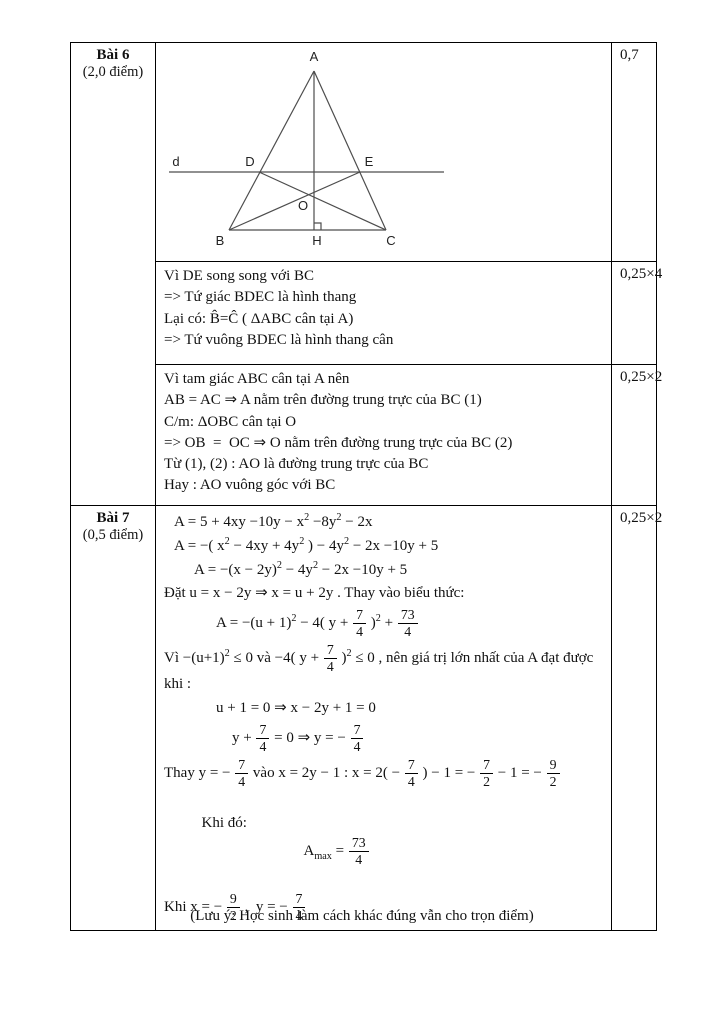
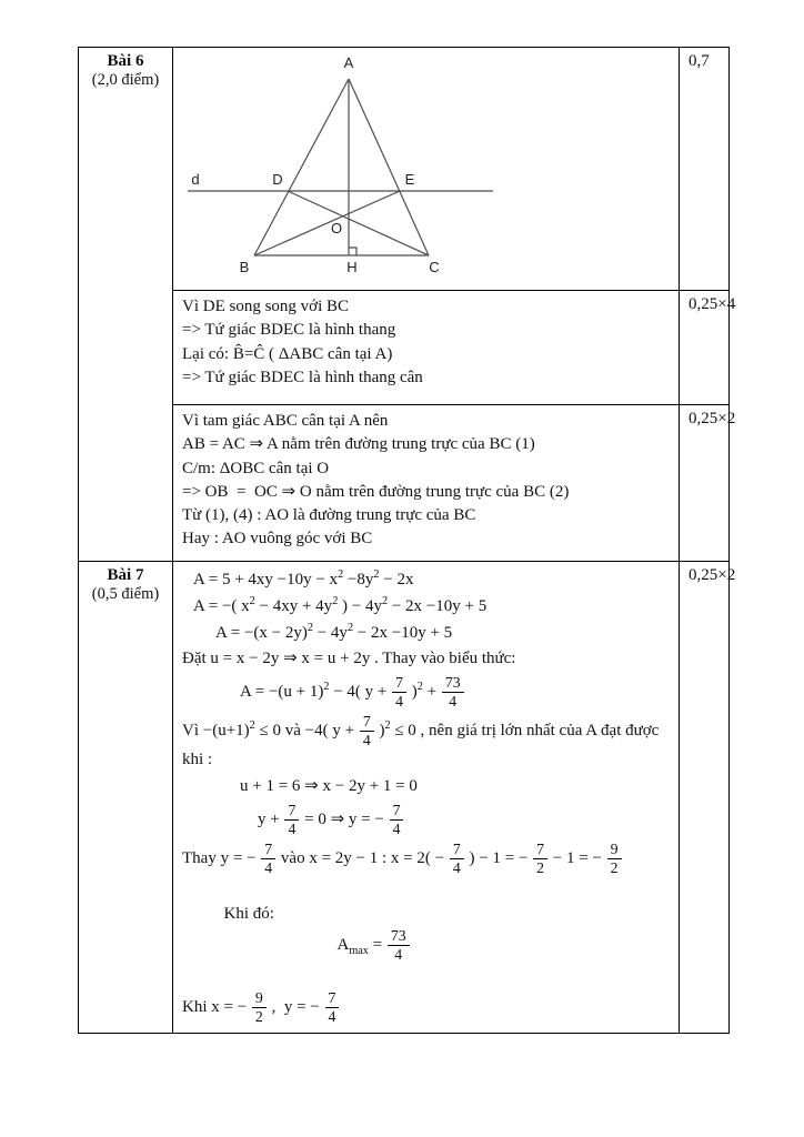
  Bài 6 (2,0 điểm)	A d D E O B H C	0,7
- Vì DE song song với BC => Tứ giác BDEC là hình thang Lại có: B̂=Ĉ ( ΔABC cân tại A) => Tứ vuông BDEC là hình thang cân	0,25×4
+ Vì DE song song với BC => Tứ giác BDEC là hình thang Lại có: B̂=Ĉ ( ΔABC cân tại A) => Tứ giác BDEC là hình thang cân	0,25×4
- Vì tam giác ABC cân tại A nên AB = AC ⇒ A nằm trên đường trung trực của BC (1) C/m: ΔOBC cân tại O => OB = OC ⇒ O nằm trên đường trung trực của BC (2) Từ (1), (2) : AO là đường trung trực của BC Hay : AO vuông góc với BC	0,25×2
+ Vì tam giác ABC cân tại A nên AB = AC ⇒ A nằm trên đường trung trực của BC (1) C/m: ΔOBC cân tại O => OB = OC ⇒ O nằm trên đường trung trực của BC (2) Từ (1), (4) : AO là đường trung trực của BC Hay : AO vuông góc với BC	0,25×2
- Bài 7 (0,5 điểm)	A = 5 + 4xy −10y − x2 −8y2 − 2x A = −( x2 − 4xy + 4y2 ) − 4y2 − 2x −10y + 5 A = −(x − 2y)2 − 4y2 − 2x −10y + 5 Đặt u = x − 2y ⇒ x = u + 2y . Thay vào biểu thức: A = −(u + 1)2 − 4( y + 74 )2 + 734 Vì −(u+1)2 ≤ 0 và −4( y + 74 )2 ≤ 0 , nên giá trị lớn nhất của A đạt được khi : u + 1 = 0 ⇒ x − 2y + 1 = 0 y + 74 = 0 ⇒ y = − 74 Thay y = − 74 vào x = 2y − 1 : x = 2( − 74 ) − 1 = − 72 − 1 = − 92 Khi đó: Amax = 734 Khi x = − 92 , y = − 74	0,25×2
+ Bài 7 (0,5 điểm)	A = 5 + 4xy −10y − x2 −8y2 − 2x A = −( x2 − 4xy + 4y2 ) − 4y2 − 2x −10y + 5 A = −(x − 2y)2 − 4y2 − 2x −10y + 5 Đặt u = x − 2y ⇒ x = u + 2y . Thay vào biểu thức: A = −(u + 1)2 − 4( y + 74 )2 + 734 Vì −(u+1)2 ≤ 0 và −4( y + 74 )2 ≤ 0 , nên giá trị lớn nhất của A đạt được khi : u + 1 = 6 ⇒ x − 2y + 1 = 0 y + 74 = 0 ⇒ y = − 74 Thay y = − 74 vào x = 2y − 1 : x = 2( − 74 ) − 1 = − 72 − 1 = − 92 Khi đó: Amax = 734 Khi x = − 92 , y = − 74	0,25×2
- (Lưu ý: Học sinh làm cách khác đúng vẫn cho trọn điểm)
